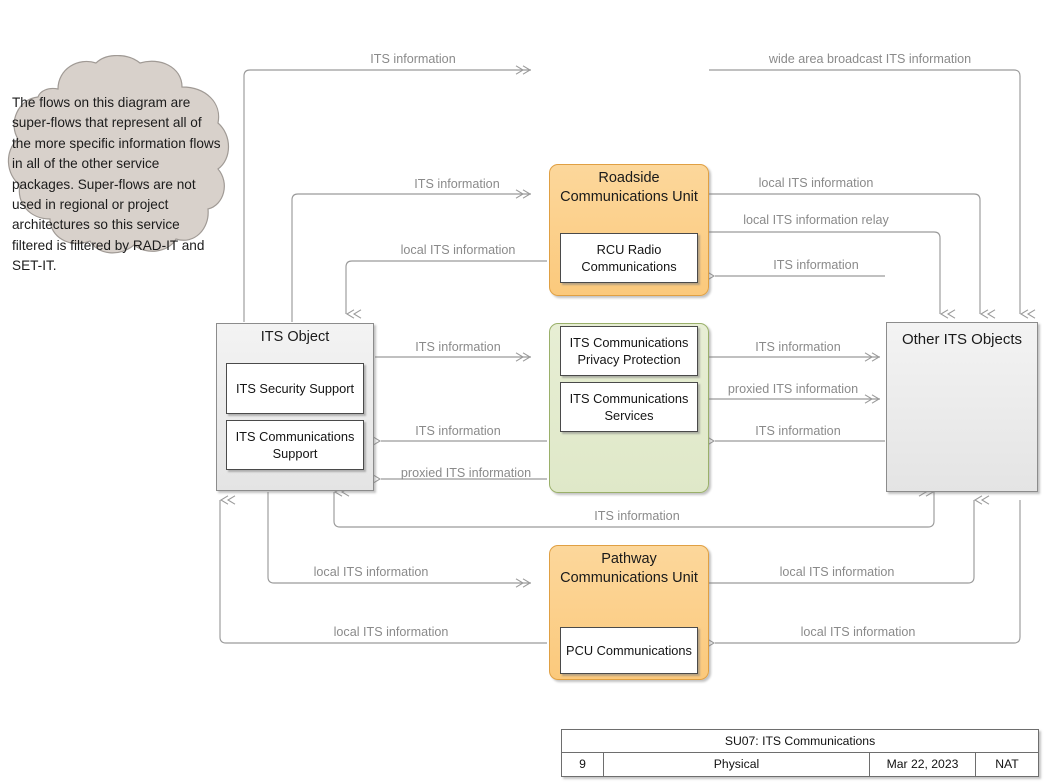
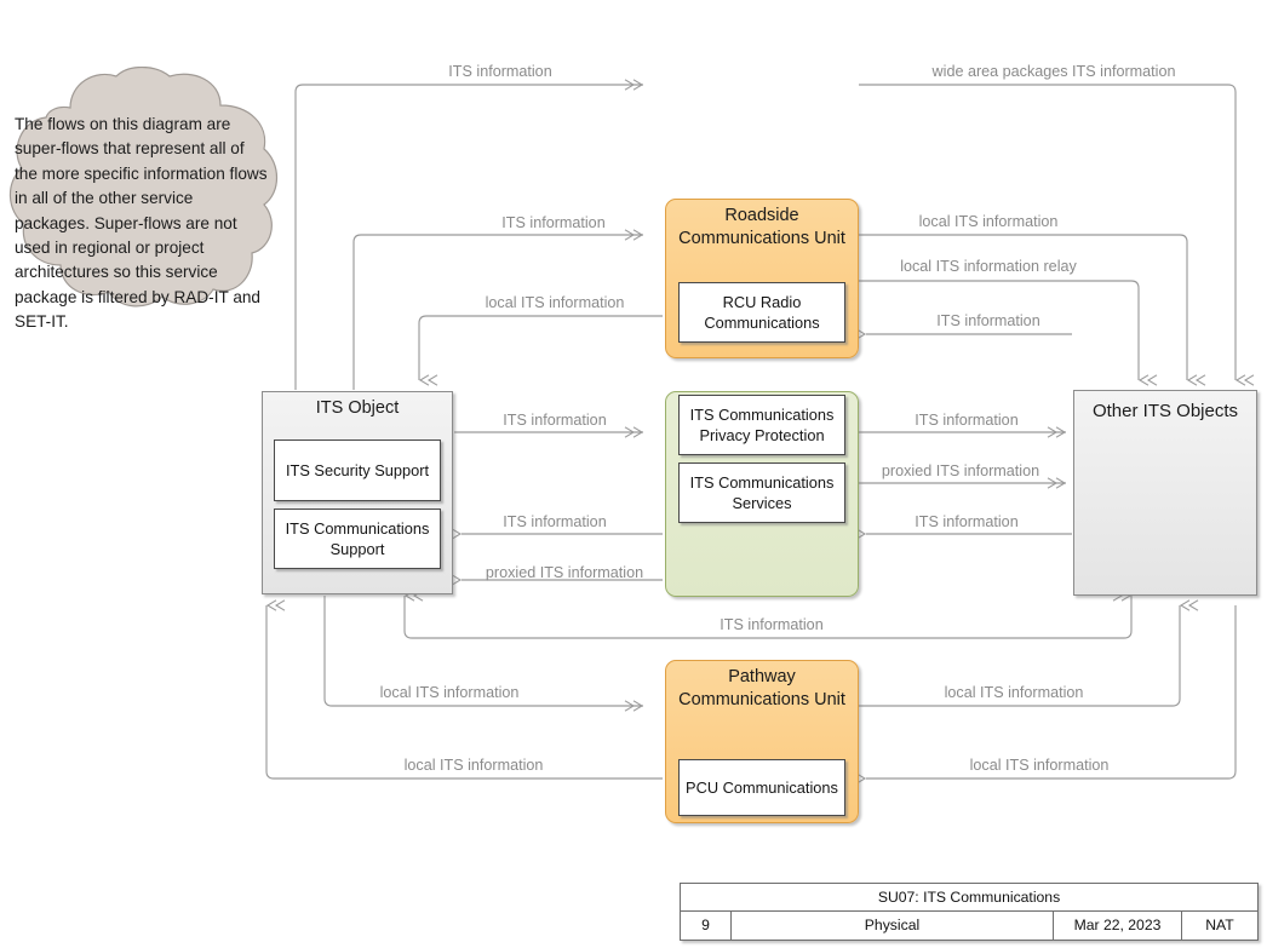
- The flows on this diagram are super-flows that represent all of the more specific information flows in all of the other service packages. Super-flows are not used in regional or project architectures so this service filtered is filtered by RAD-IT and SET-IT.
+ The flows on this diagram are super-flows that represent all of the more specific information flows in all of the other service packages. Super-flows are not used in regional or project architectures so this service package is filtered by RAD-IT and SET-IT.
  Roadside Communications Unit
  RCU Radio Communications
  ITS Communications Privacy Protection
  ITS Communications Services
  Pathway Communications Unit
  PCU Communications
  ITS Object
  ITS Security Support
  ITS Communications Support
  Other ITS Objects
  ITS information
- wide area broadcast ITS information
+ wide area packages ITS information
  ITS information
  local ITS information
  local ITS information relay
  ITS information
  local ITS information
  ITS information
  ITS information
  proxied ITS information
  ITS information
  ITS information
  proxied ITS information
  ITS information
  local ITS information
  local ITS information
  local ITS information
  local ITS information
  SU07: ITS Communications
  9
  Physical
  Mar 22, 2023
  NAT
